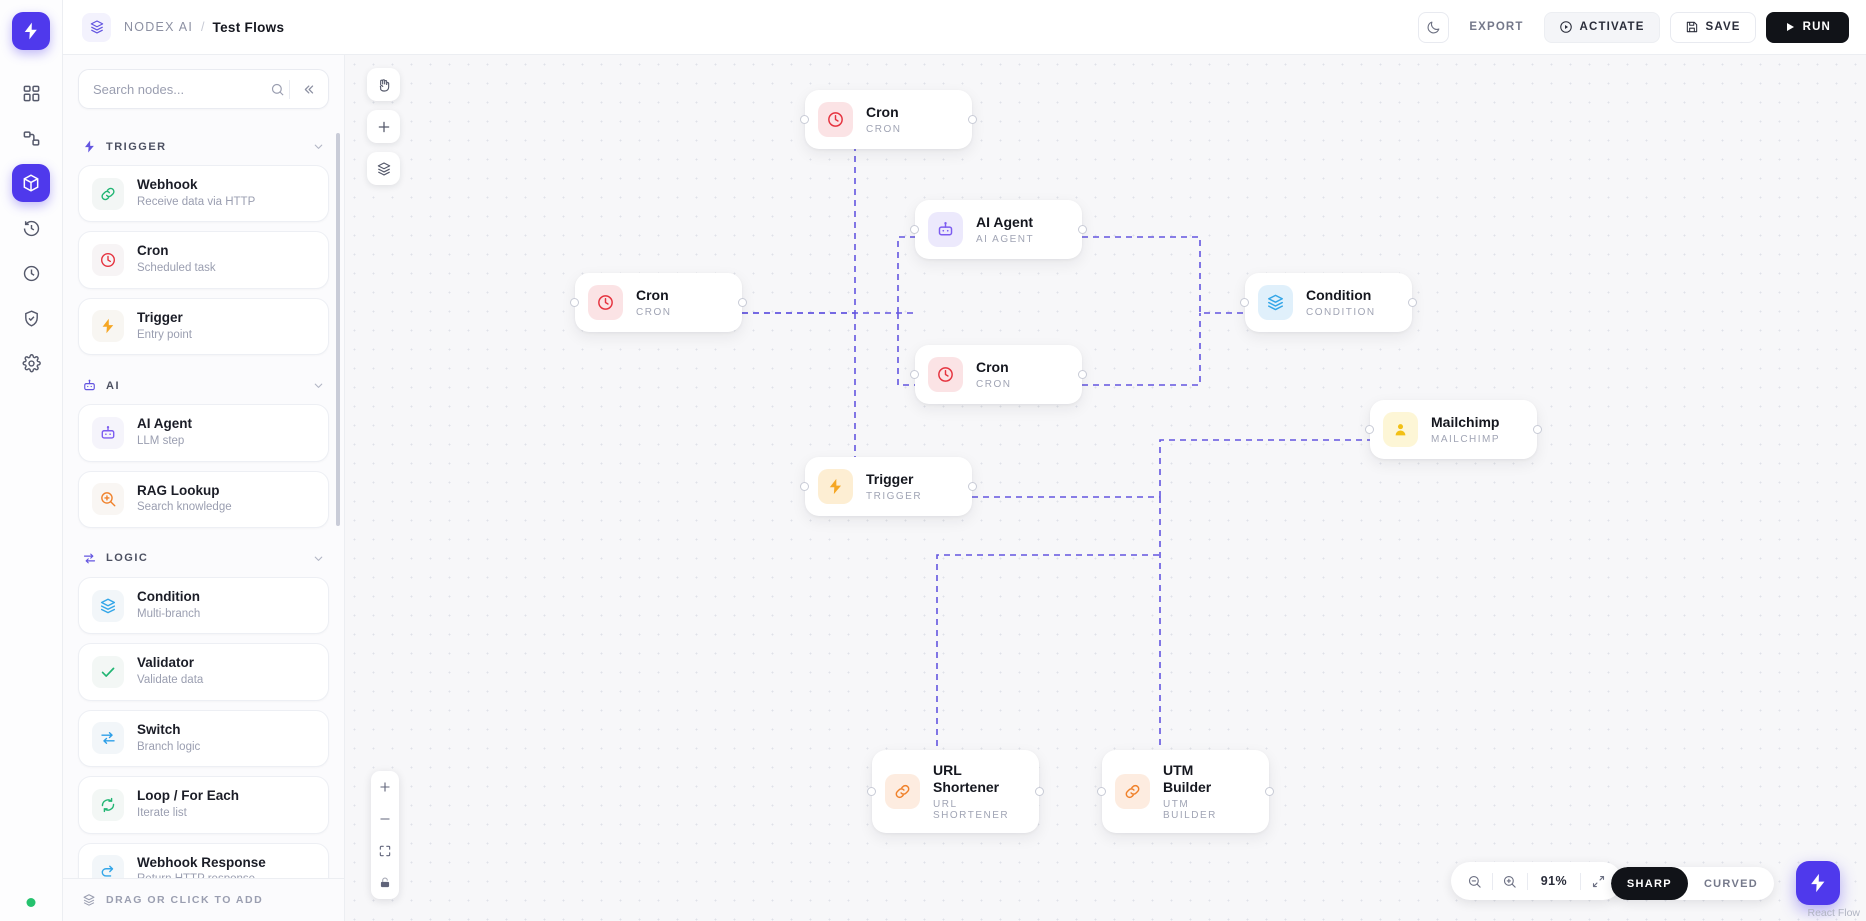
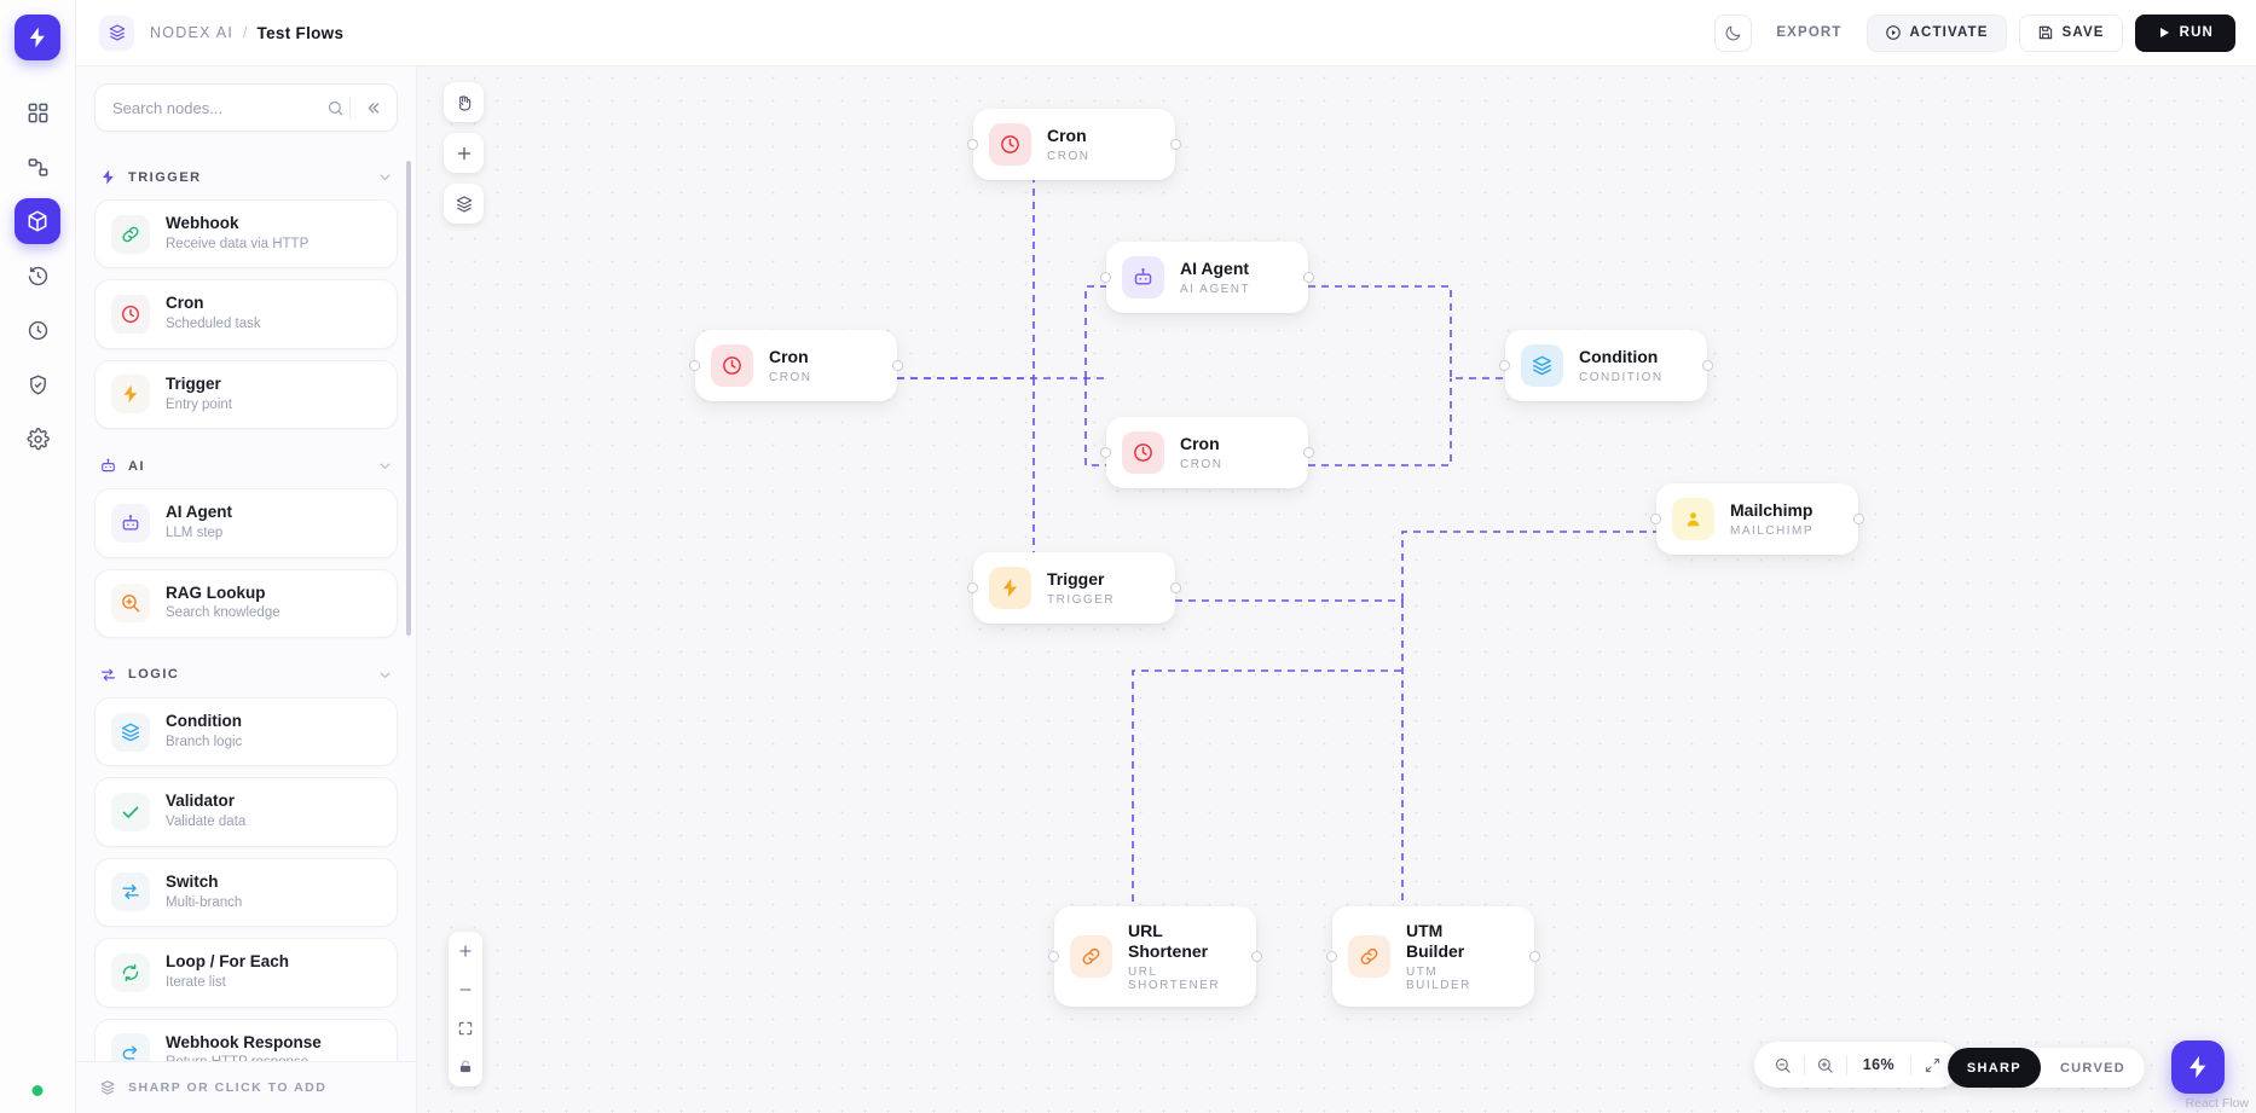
  NODEX AI
  /
  Test Flows
  EXPORT
  ACTIVATE
  SAVE
  RUN
  Search nodes...
  TRIGGER
  Webhook
  Receive data via HTTP
  Cron
  Scheduled task
  Trigger
  Entry point
  AI
  AI Agent
  LLM step
  RAG Lookup
  Search knowledge
  LOGIC
  Condition
- Multi-branch
+ Branch logic
  Validator
  Validate data
  Switch
- Branch logic
+ Multi-branch
  Loop / For Each
  Iterate list
  Webhook Response
- DRAG OR CLICK TO ADD
+ SHARP OR CLICK TO ADD
  Cron
  CRON
  Cron
  CRON
  AI Agent
  AI AGENT
  Cron
  CRON
  Trigger
  TRIGGER
  Condition
  CONDITION
  Mailchimp
  MAILCHIMP
  URL Shortener
  URL SHORTENER
  UTM Builder
  UTM BUILDER
- 91%
+ 16%
  SHARP
  CURVED
  React Flow
